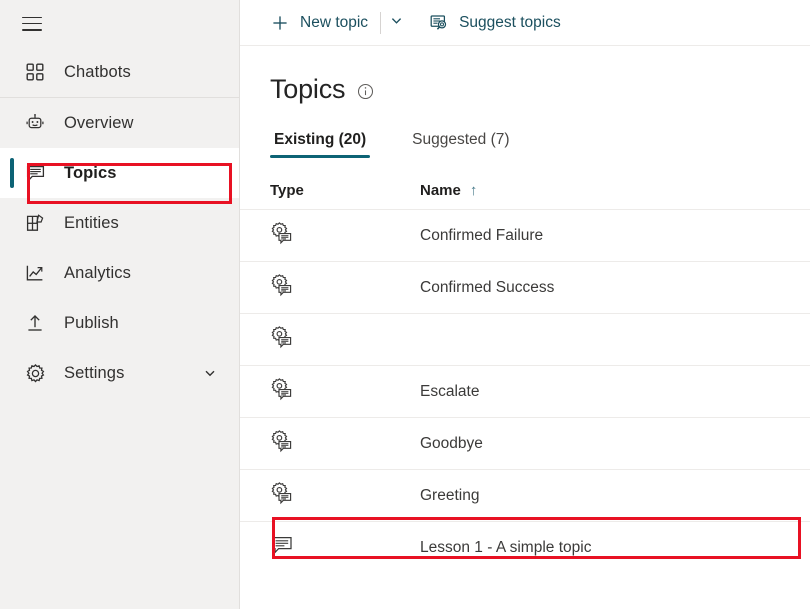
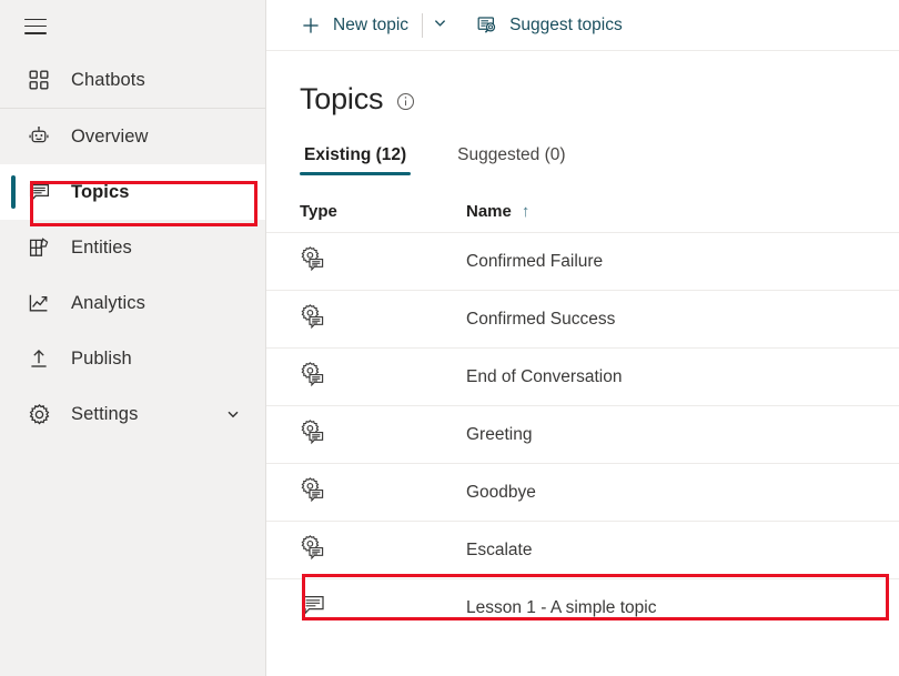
  Chatbots
  Overview
  Topics
  Entities
  Analytics
  Publish
  Settings
  New topic
  Suggest topics
  Topics
- Existing (20)
+ Existing (12)
- Suggested (7)
+ Suggested (0)
  Type
  Name
  ↑
  Confirmed Failure
  Confirmed Success
+ End of Conversation
- Escalate
+ Greeting
  Goodbye
- Greeting
+ Escalate
  Lesson 1 - A simple topic
